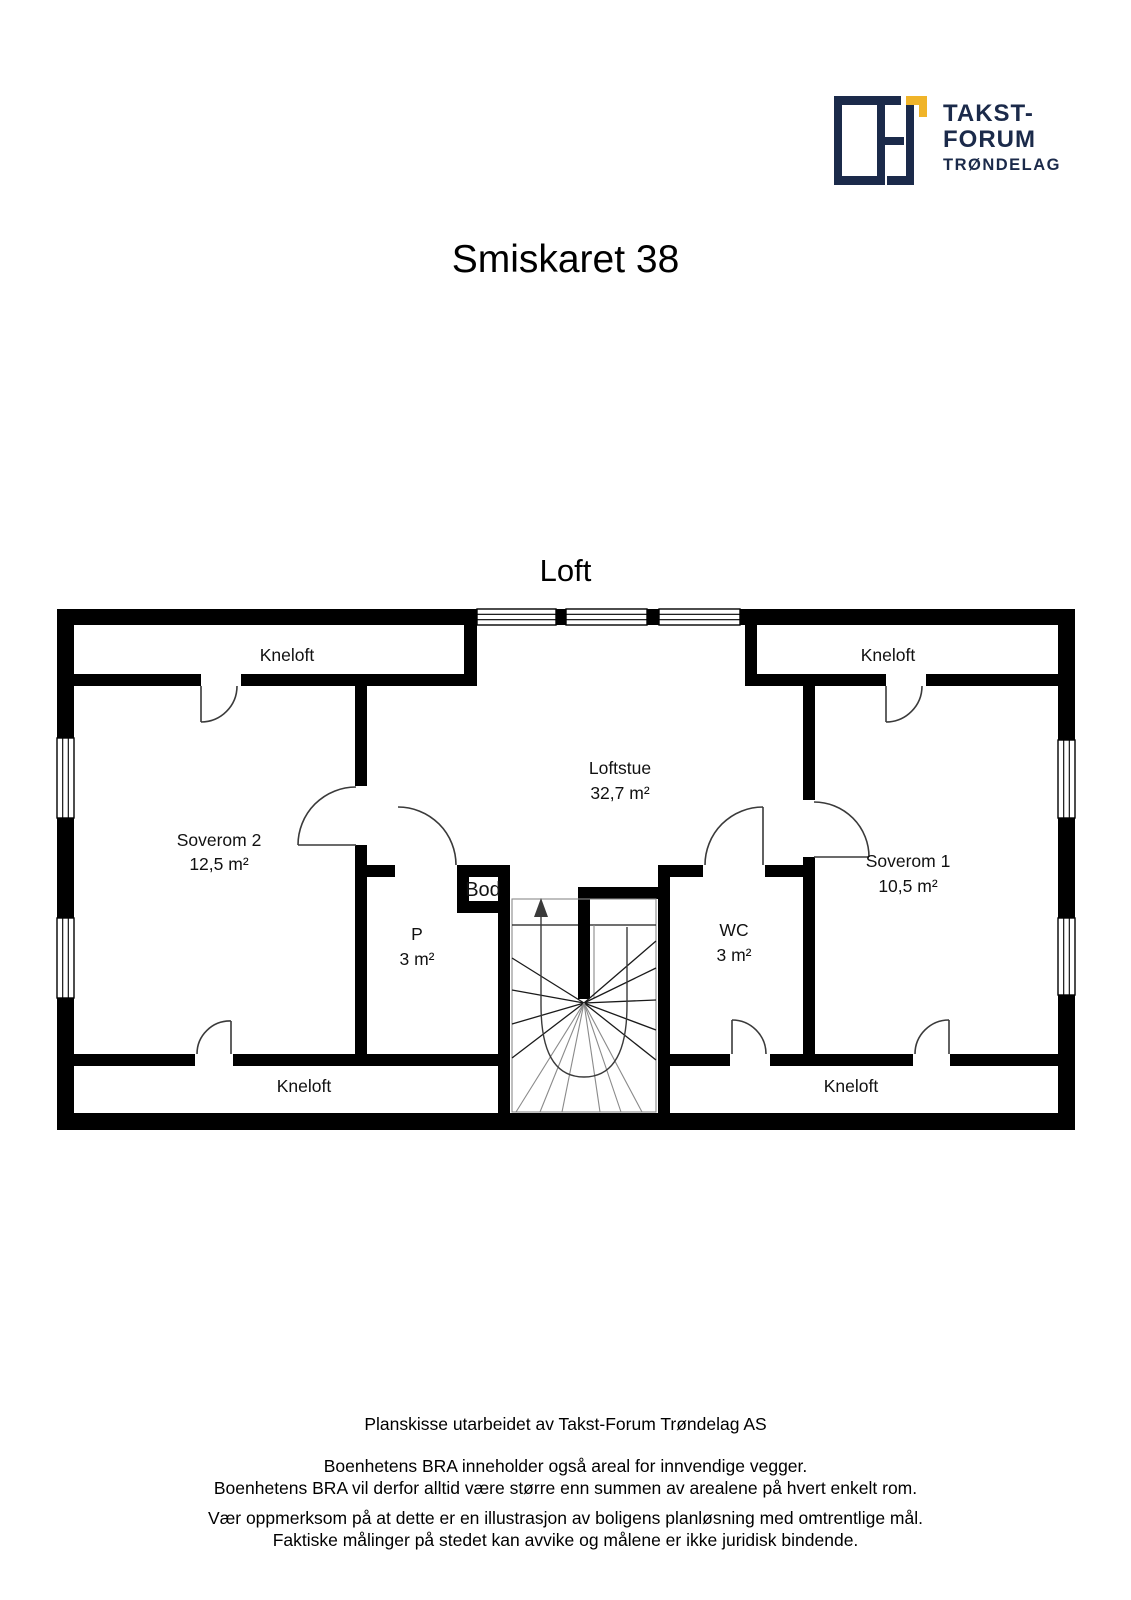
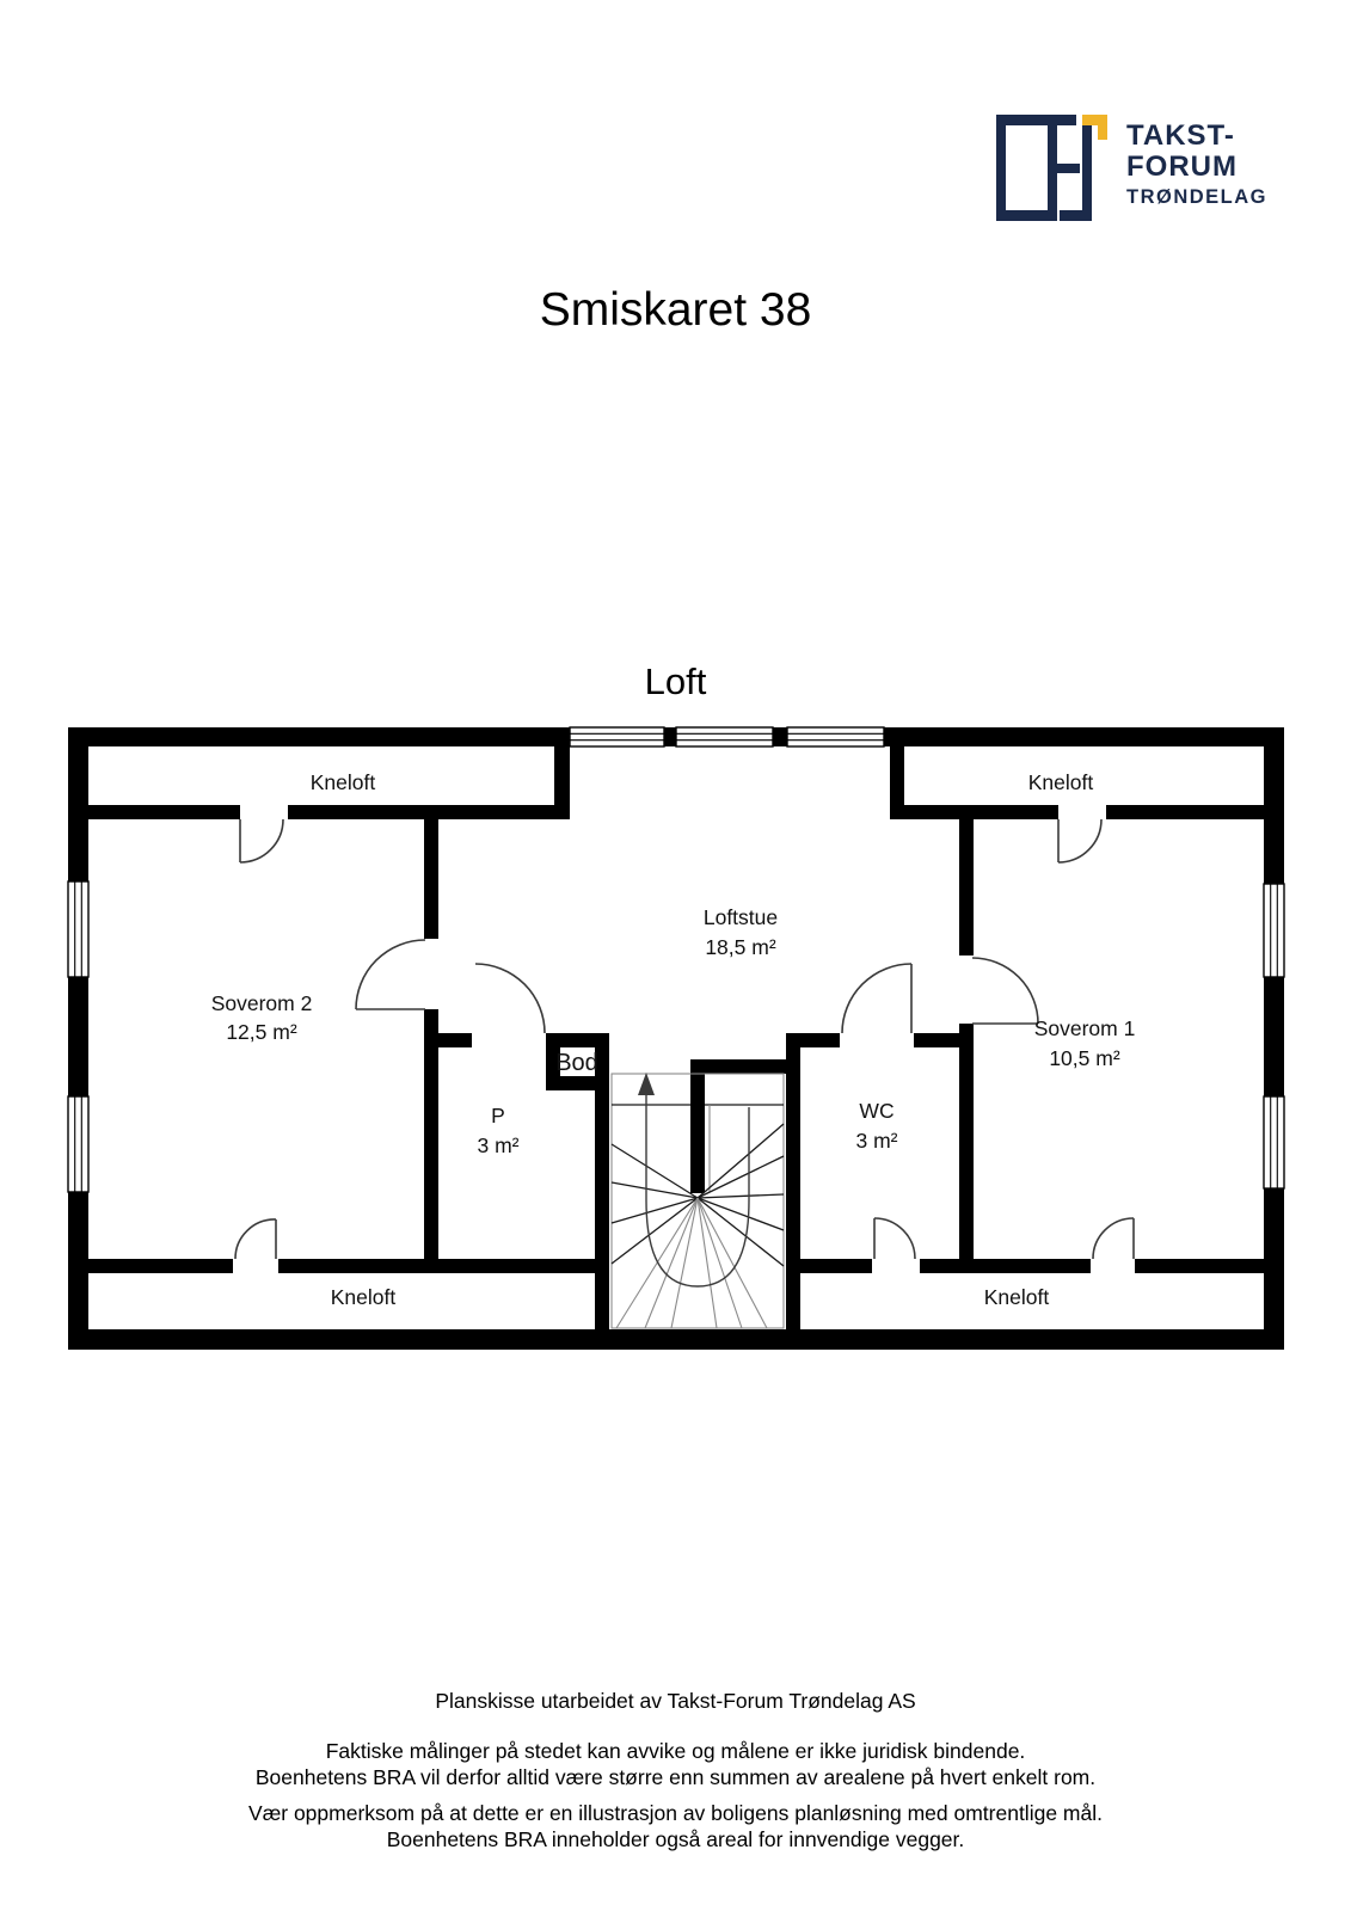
  TAKST-
  FORUM
  TRØNDELAG
  Smiskaret 38
  Loft
  Kneloft
  Kneloft
  Soverom 2
  12,5 m²
  Loftstue
- 32,7 m²
+ 18,5 m²
  Soverom 1
  10,5 m²
  P
  3 m²
  WC
  3 m²
  Bod
  Kneloft
  Kneloft
  Planskisse utarbeidet av Takst-Forum Trøndelag AS
- Boenhetens BRA inneholder også areal for innvendige vegger.
+ Faktiske målinger på stedet kan avvike og målene er ikke juridisk bindende.
  Boenhetens BRA vil derfor alltid være større enn summen av arealene på hvert enkelt rom.
  Vær oppmerksom på at dette er en illustrasjon av boligens planløsning med omtrentlige mål.
- Faktiske målinger på stedet kan avvike og målene er ikke juridisk bindende.
+ Boenhetens BRA inneholder også areal for innvendige vegger.
